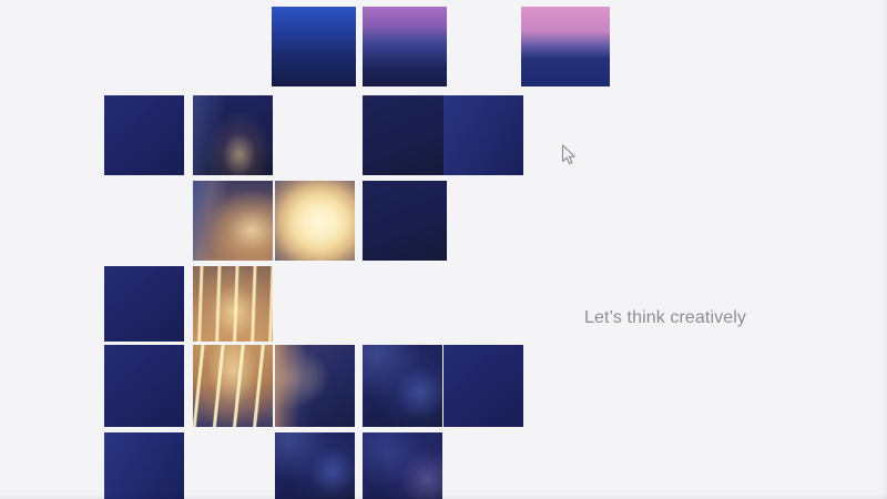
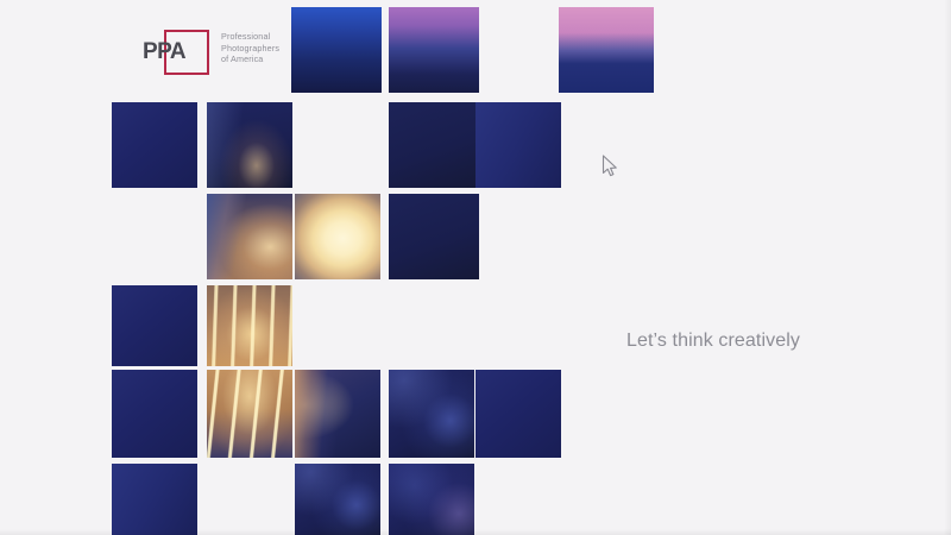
+ PPA
+ Professional
+ Photographers
+ of America
  Let’s think creatively
